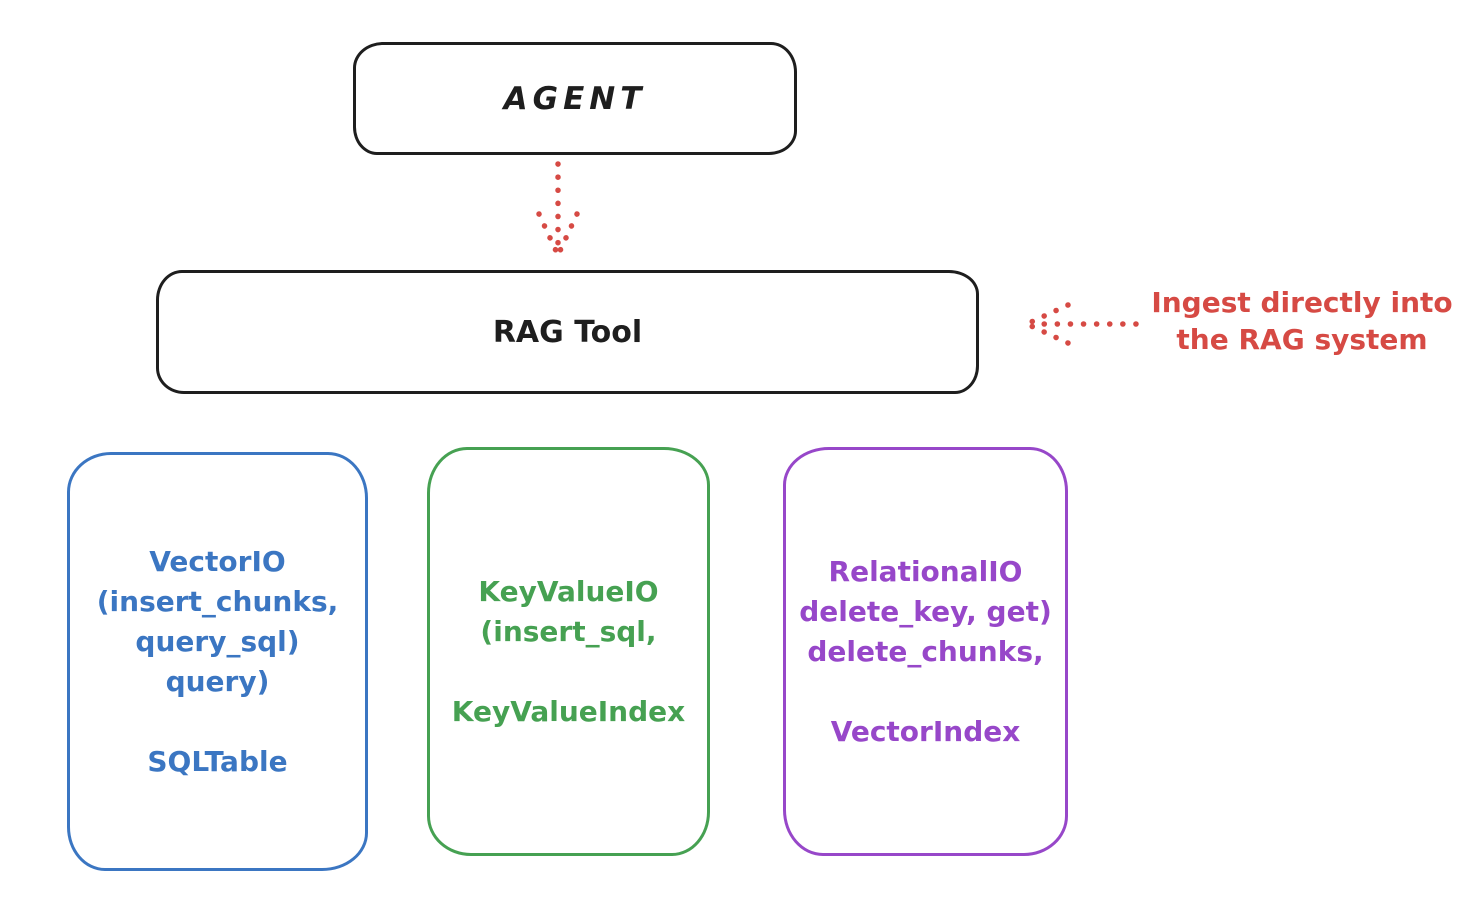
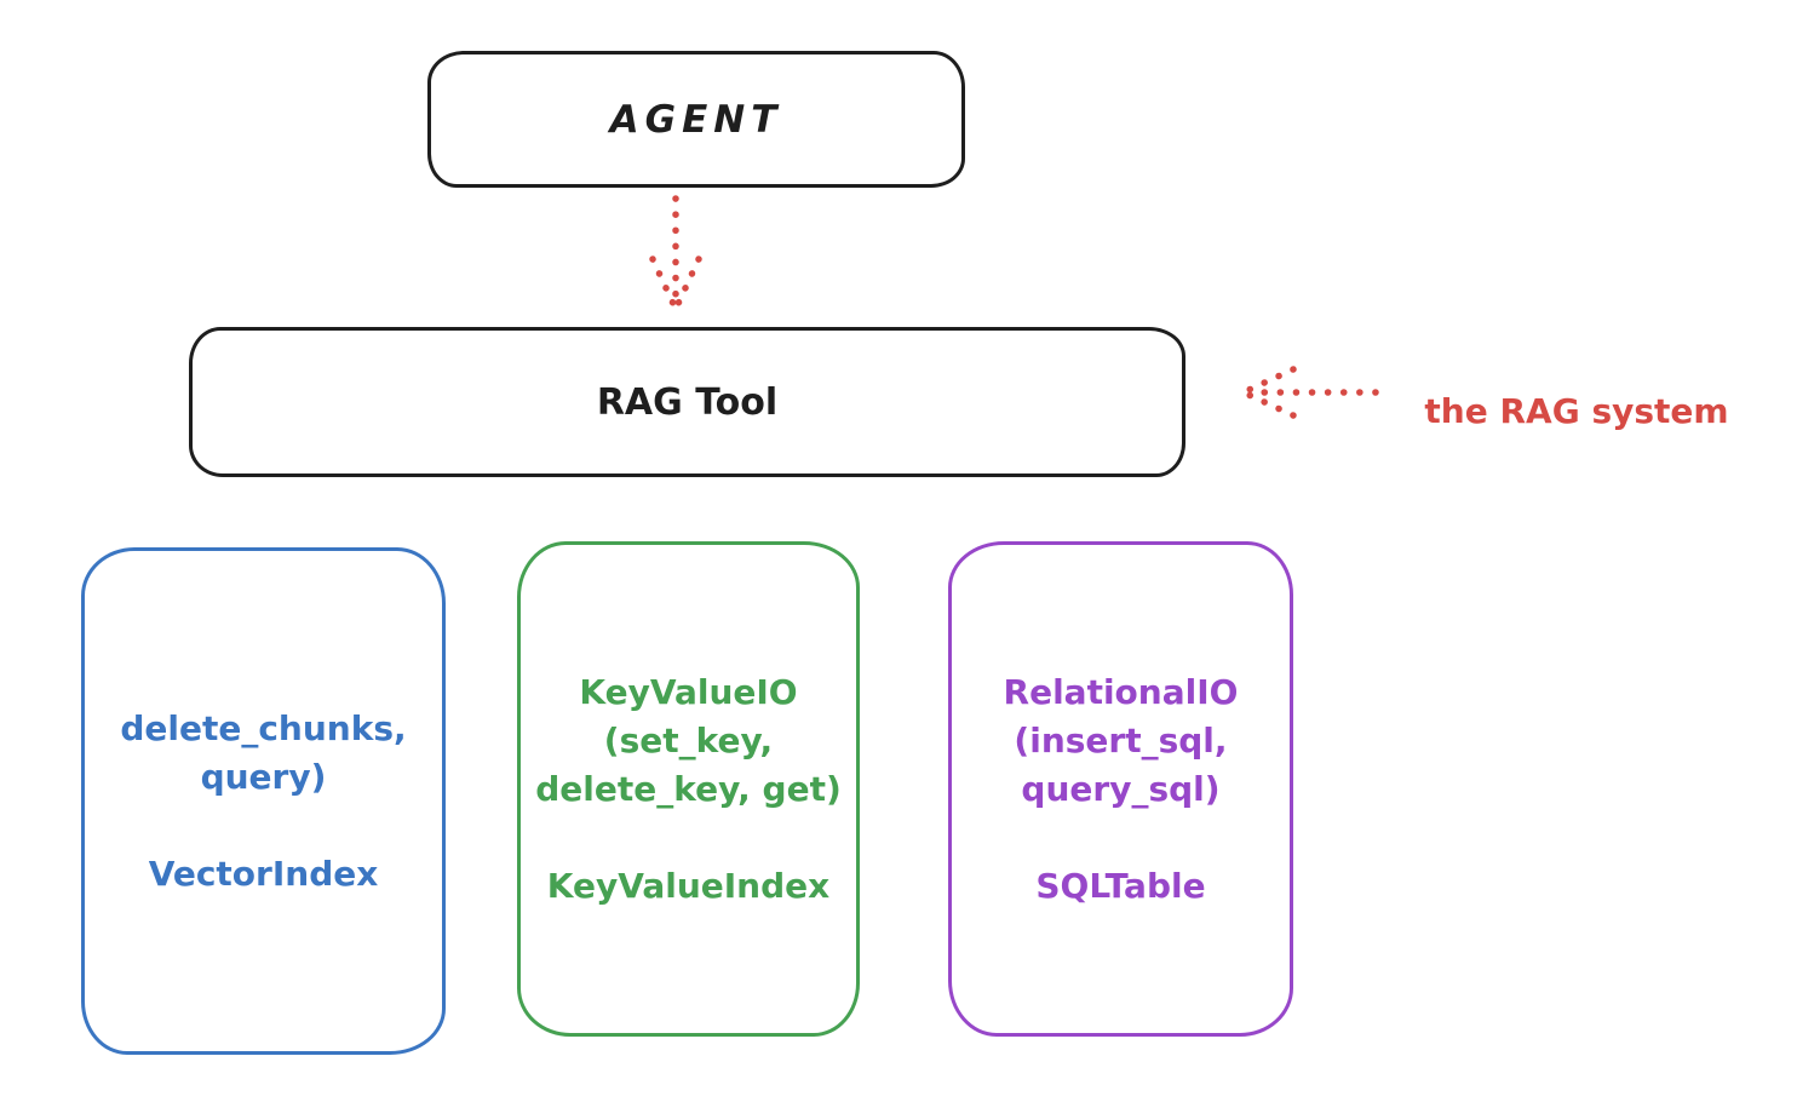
  AGENT
  RAG Tool
- Ingest directly into
  the RAG system
- VectorIO
- (insert_chunks,
- query_sql)
+ delete_chunks,
  query)
- SQLTable
+ VectorIndex
  KeyValueIO
+ (set_key,
- (insert_sql,
+ delete_key, get)
  KeyValueIndex
  RelationalIO
- delete_key, get)
+ (insert_sql,
- delete_chunks,
+ query_sql)
- VectorIndex
+ SQLTable
